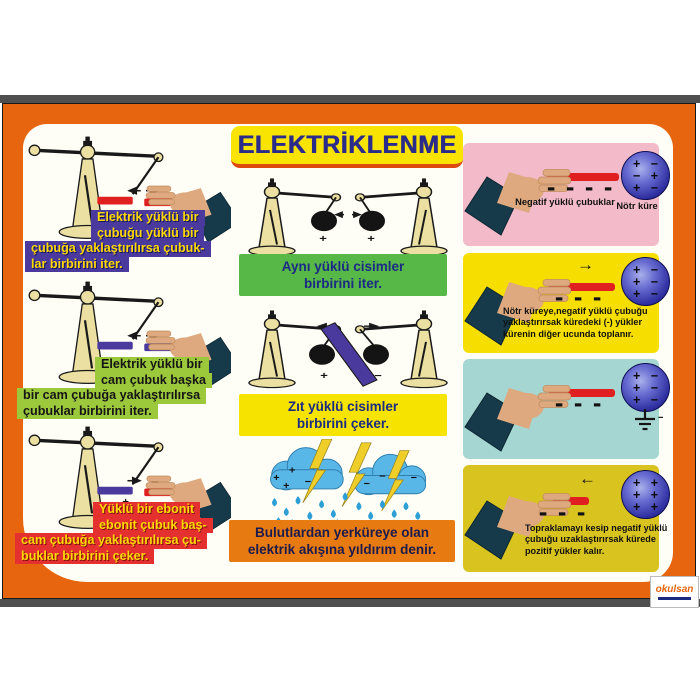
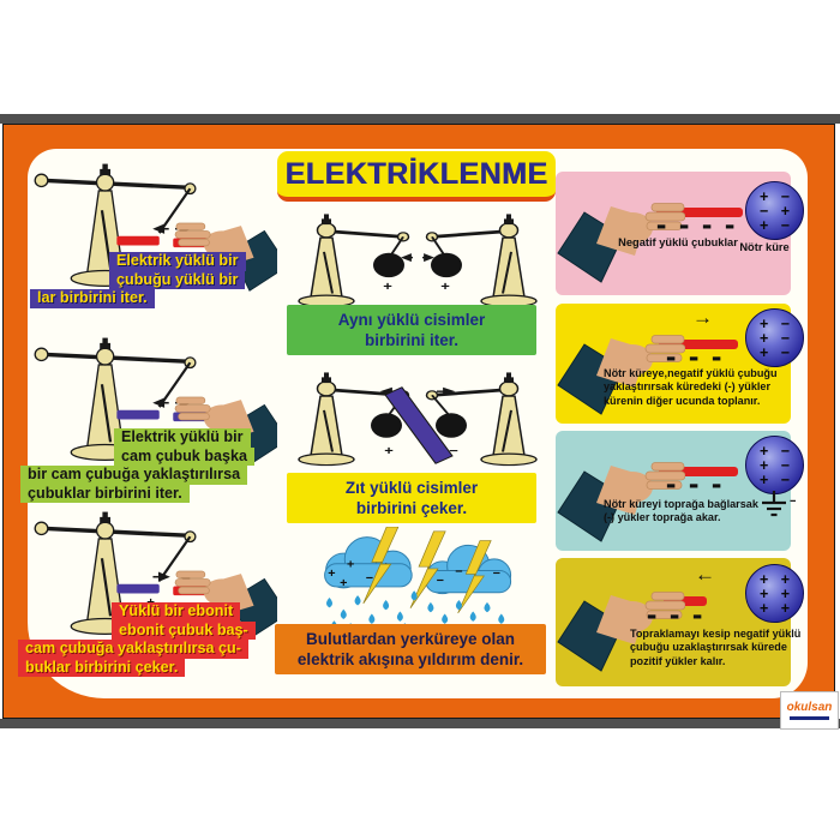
  ELEKTRİKLENME
  Elektrik yüklü bir
  çubuğu yüklü bir
- çubuğa yaklaştırılırsa çubuk-
  lar birbirini iter.
  Elektrik yüklü bir
  cam çubuk başka
  bir cam çubuğa yaklaştırılırsa
  çubuklar birbirini iter.
  Yüklü bir ebonit
  ebonit çubuk baş-
  cam çubuğa yaklaştırılırsa çu-
  buklar birbirini çeker.
  +
  +
  Aynı yüklü cisimler
  birbirini iter.
  +
  −
  Zıt yüklü cisimler
  birbirini çeker.
  +
  +
  +
  −
  −
  −
  −
  Bulutlardan yerküreye olan
  elektrik akışına yıldırım denir.
  ▬ ▬ ▬ ▬
  Negatif yüklü çubuklar
  + −
  − +
  + −
  Nötr küre
  →
  ▬ ▬ ▬
  + −
  + −
  + −
  Nötr küreye,negatif yüklü çubuğu
  yaklaştırırsak küredeki (-) yükler
  kürenin diğer ucunda toplanır.
  ▬ ▬ ▬
  + −
  + −
  + −
  −
+ Nötr küreyi toprağa bağlarsak
+ (-) yükler toprağa akar.
  ←
  ▬ ▬ ▬
  + +
  + +
  + +
  Topraklamayı kesip negatif yüklü
  çubuğu uzaklaştırırsak kürede
  pozitif yükler kalır.
  okulsan
